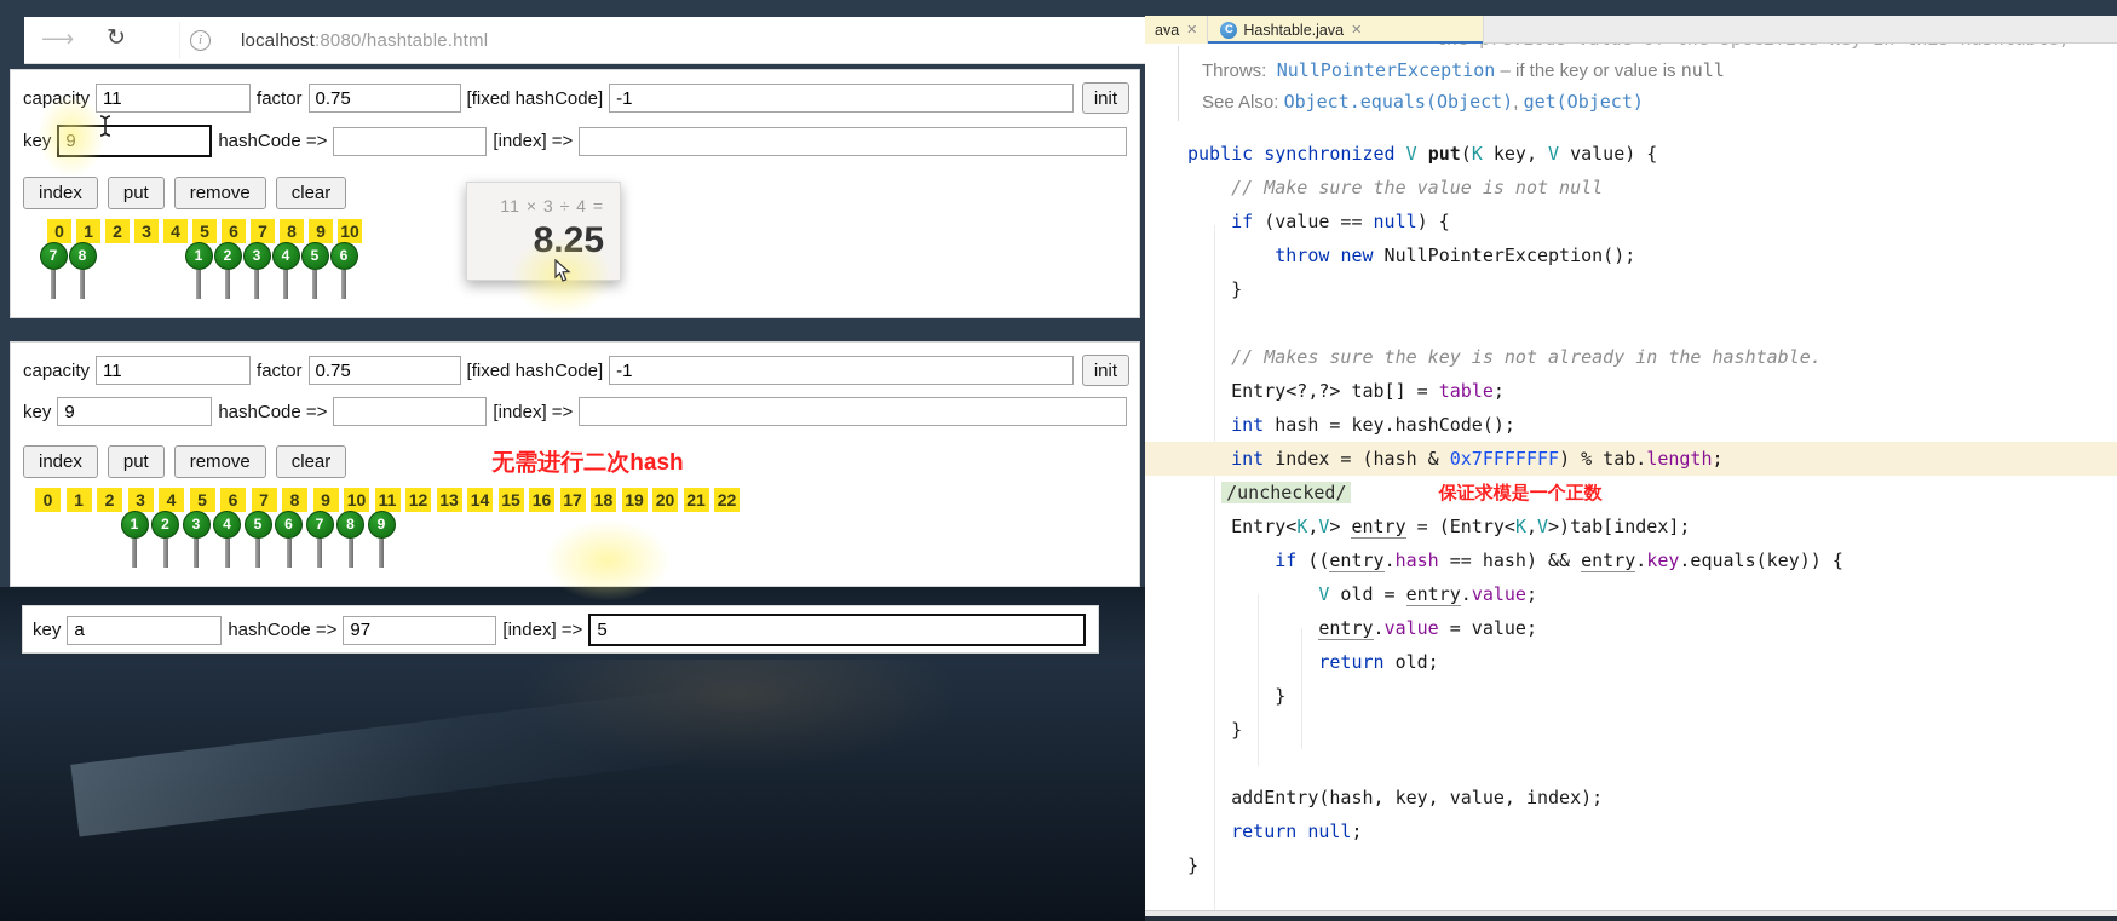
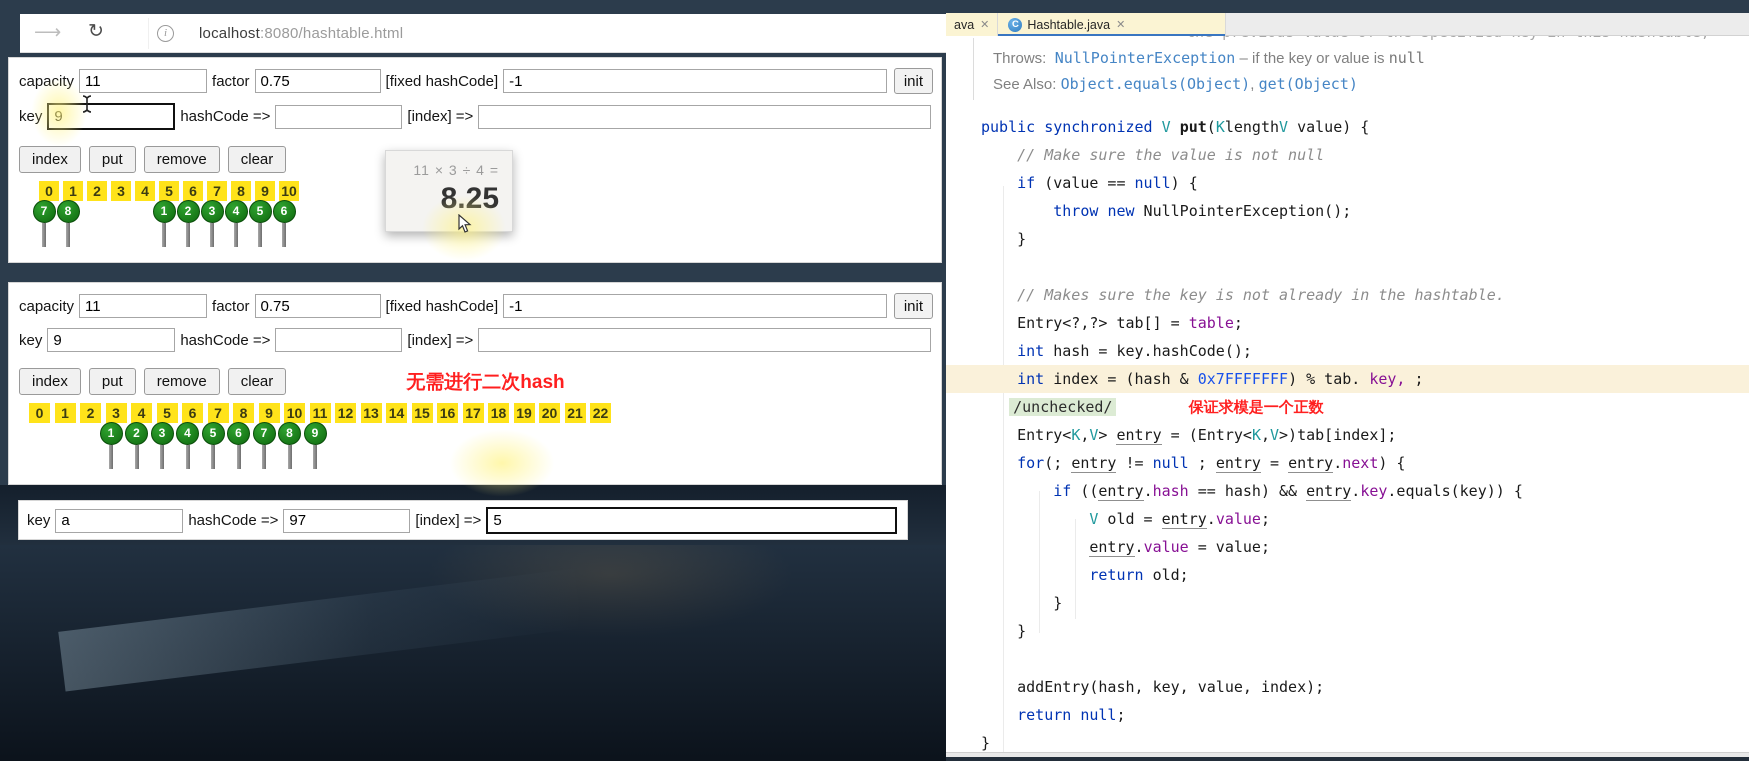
  ⟶
  ↻
  i
  localhost:8080/hashtable.html
  factor
  0.75
  [fixed hashCode]
  -1
  init
  hashCode =>
  [index] =>
  index
  put
  remove
  clear
  0 1 2 3 4 5 6 7 8 9 10
  7
  8
  1
  2
  3
  4
  5
  6
  11 × 3 ÷ 4 =
  capacity
  11
  factor
  0.75
  [fixed hashCode]
  -1
  init
  key
  9
  hashCode =>
  [index] =>
  index
  put
  remove
  clear
  无需进行二次hash
  0 1 2 3 4 5 6 7 8 9 10 11 12 13 14 15 16 17 18 19 20 21 22
  1
  2
  3
  4
  5
  6
  7
  8
  9
  key
  a
  hashCode =>
  97
  [index] =>
  5
  ava
  ✕
  C
  Hashtable.java
  ✕
  Throws: NullPointerException – if the key or value is null
  See Also: Object.equals(Object), get(Object)
- public synchronized V put(K key, V value) {
+ public synchronized V put(KlengthV value) {
  // Make sure the value is not null
  if (value == null) {
  throw new NullPointerException();
  }
  // Makes sure the key is not already in the hashtable.
  Entry<?,?> tab[] = table;
  int hash = key.hashCode();
- int index = (hash & 0x7FFFFFFF) % tab.length;
+ int index = (hash & 0x7FFFFFFF) % tab. key, ;
  /unchecked/ 保证求模是一个正数
  Entry<K,V> entry = (Entry<K,V>)tab[index];
+ for(; entry != null ; entry = entry.next) {
  if ((entry.hash == hash) && entry.key.equals(key)) {
  V old = entry.value;
  entry.value = value;
  return old;
  }
  }
  addEntry(hash, key, value, index);
  return null;
  }
